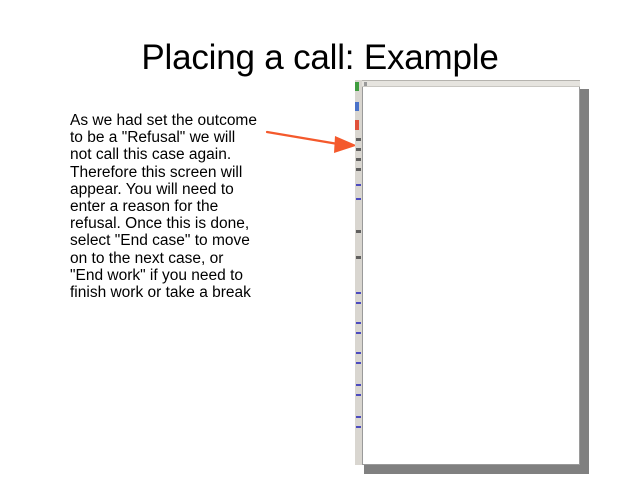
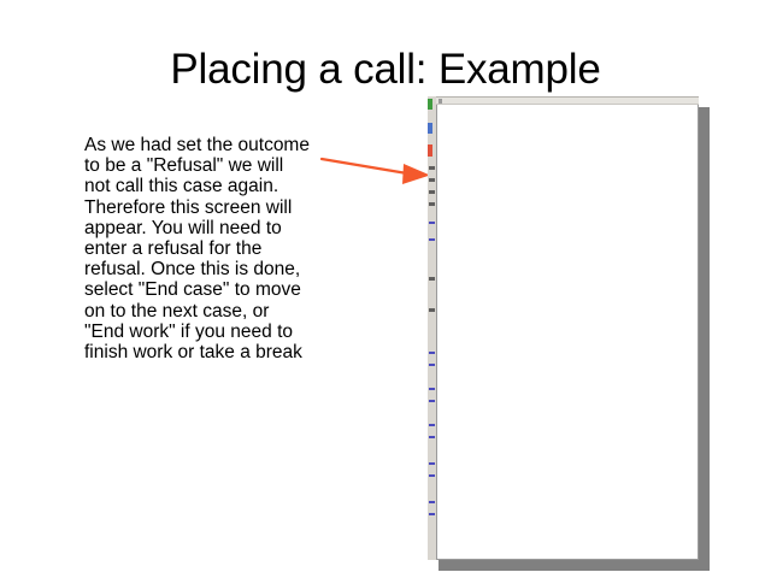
  Placing a call: Example
- As we had set the outcome to be a "Refusal" we will not call this case again. Therefore this screen will appear. You will need to enter a reason for the refusal. Once this is done, select "End case" to move on to the next case, or "End work" if you need to finish work or take a break
+ As we had set the outcome to be a "Refusal" we will not call this case again. Therefore this screen will appear. You will need to enter a refusal for the refusal. Once this is done, select "End case" to move on to the next case, or "End work" if you need to finish work or take a break
